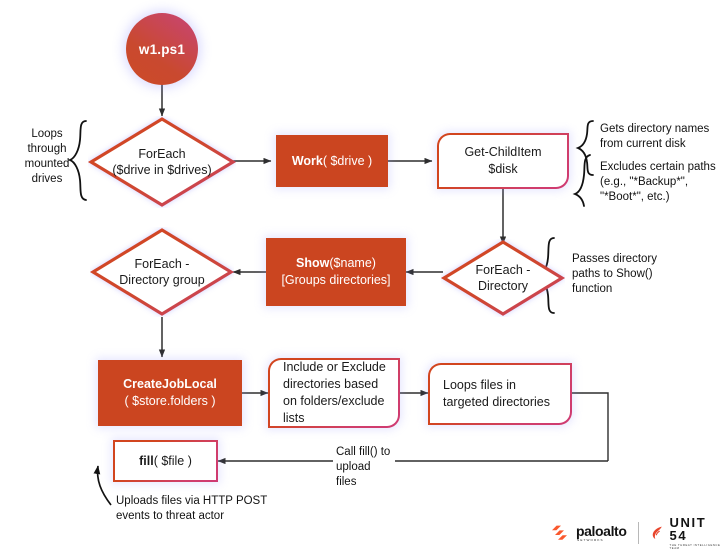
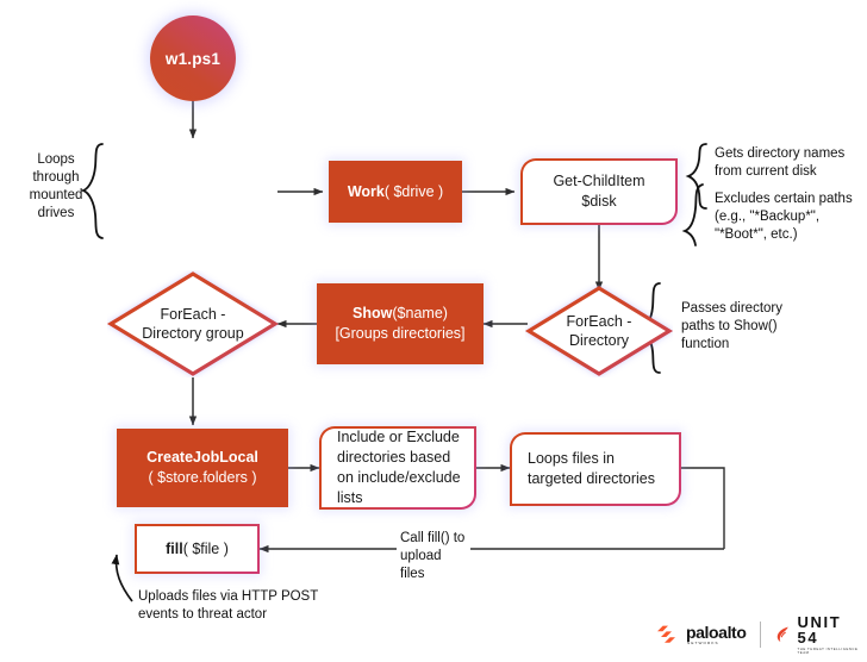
  w1.ps1
- ForEach
- ($drive in $drives)
  Work( $drive )
  Get-ChildItem
  $disk
  ForEach -
  Directory
  Show($name)
  [Groups directories]
  ForEach -
  Directory group
  CreateJobLocal
  ( $store.folders )
- Include or Exclude directories based on folders/exclude lists
+ Include or Exclude directories based on include/exclude lists
  Loops files in targeted directories
  fill( $file )
  Loops
  through
  mounted
  drives
  Gets directory names
  from current disk
  Excludes certain paths
  (e.g., "*Backup*",
  "*Boot*", etc.)
  Passes directory
  paths to Show()
  function
  Call fill() to
  upload
  files
  Uploads files via HTTP POST
  events to threat actor
  paloalto
  UNIT 54
